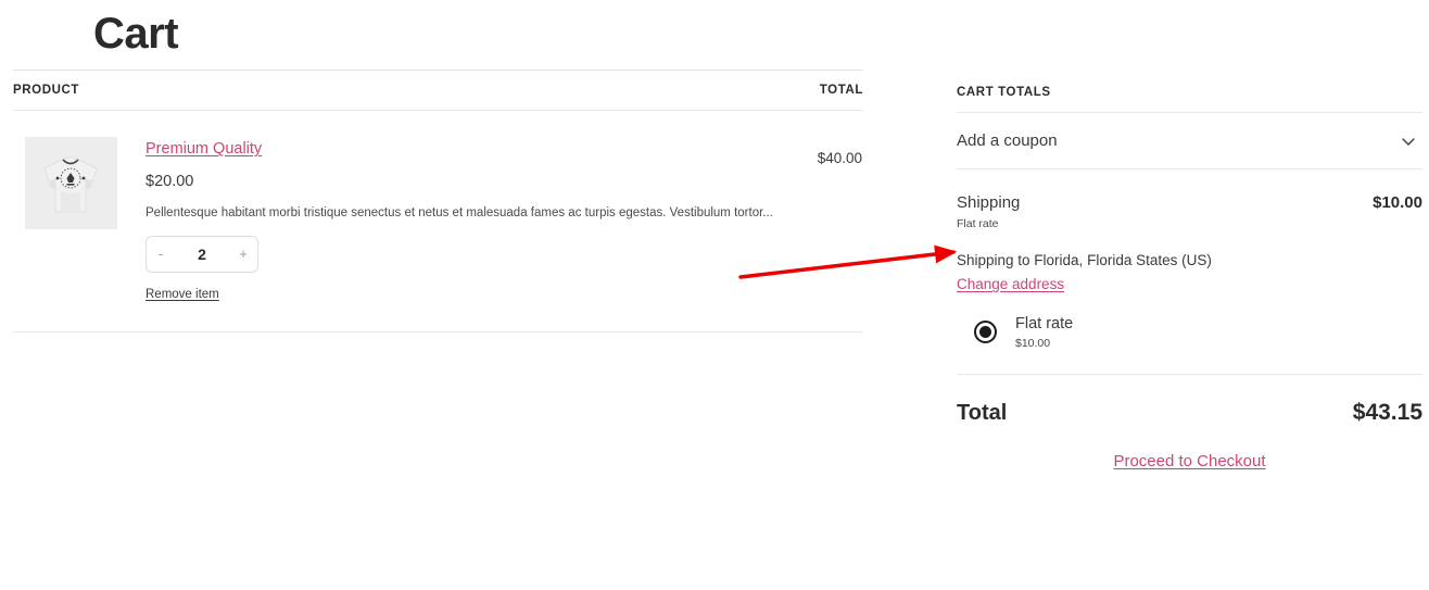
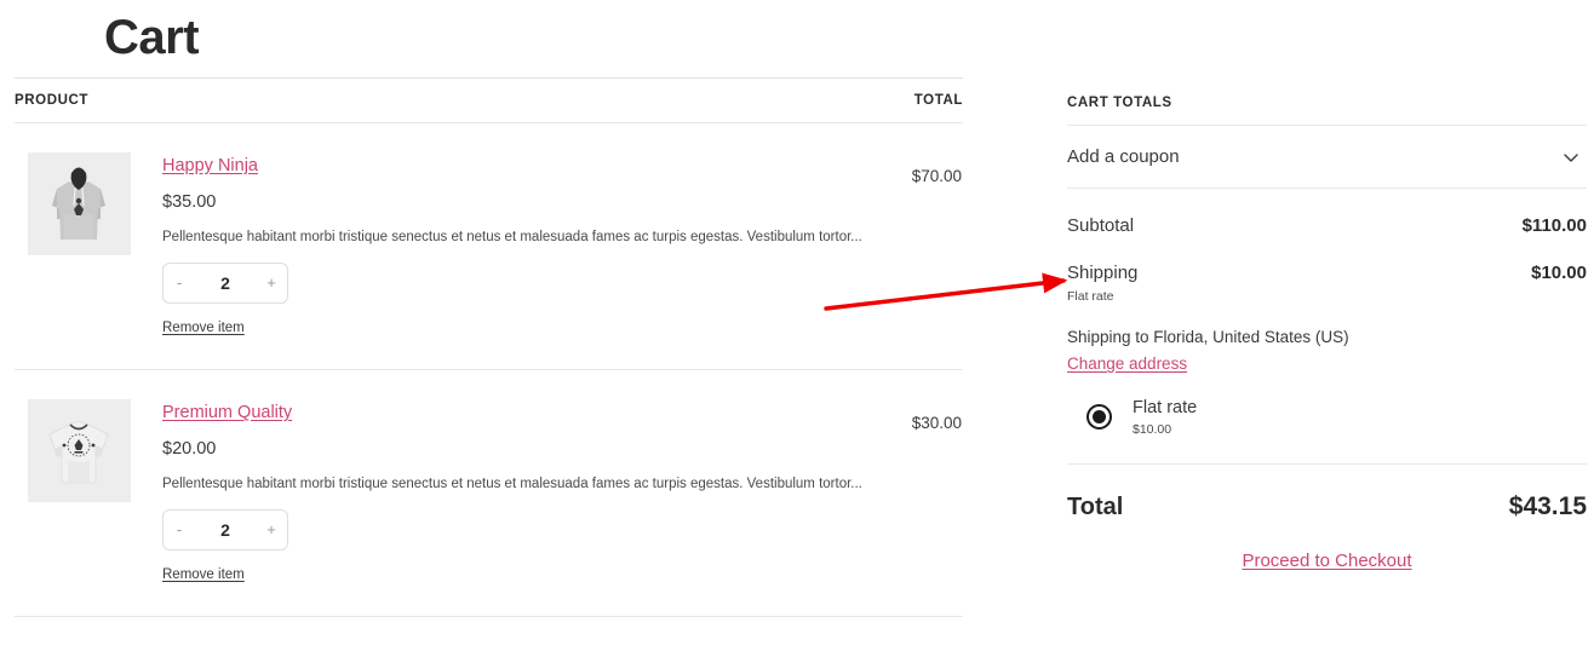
  Cart
  PRODUCT	TOTAL
+ Happy Ninja $35.00 Pellentesque habitant morbi tristique senectus et netus et malesuada fames ac turpis egestas. Vestibulum tortor... - 2 + Remove item	$70.00
- Premium Quality $20.00 Pellentesque habitant morbi tristique senectus et netus et malesuada fames ac turpis egestas. Vestibulum tortor... - 2 + Remove item	$40.00
+ Premium Quality $20.00 Pellentesque habitant morbi tristique senectus et netus et malesuada fames ac turpis egestas. Vestibulum tortor... - 2 + Remove item	$30.00
  CART TOTALS
  Add a coupon
+ Subtotal
+ $110.00
  Shipping
  $10.00
  Flat rate
- Shipping to Florida, Florida States (US)
+ Shipping to Florida, United States (US)
  Change address
  Flat rate
  $10.00
  Total
  $43.15
  Proceed to Checkout
